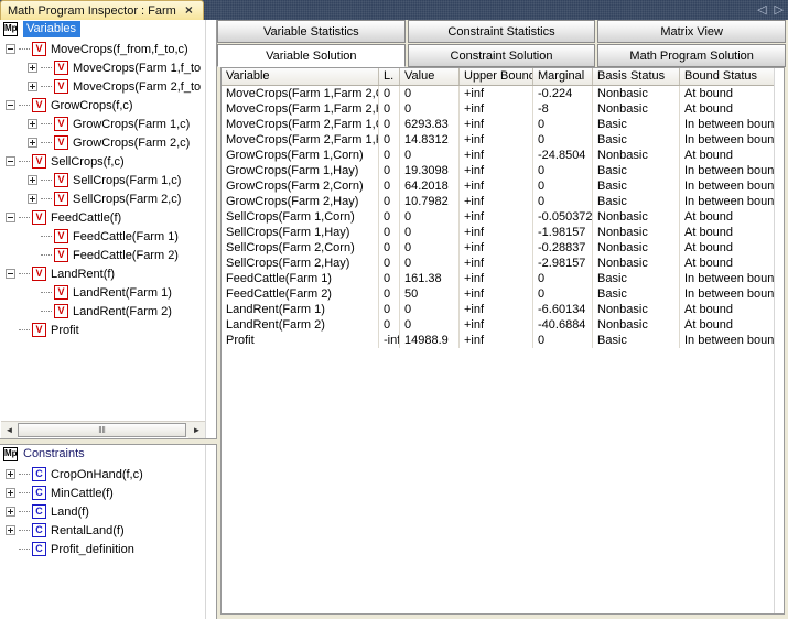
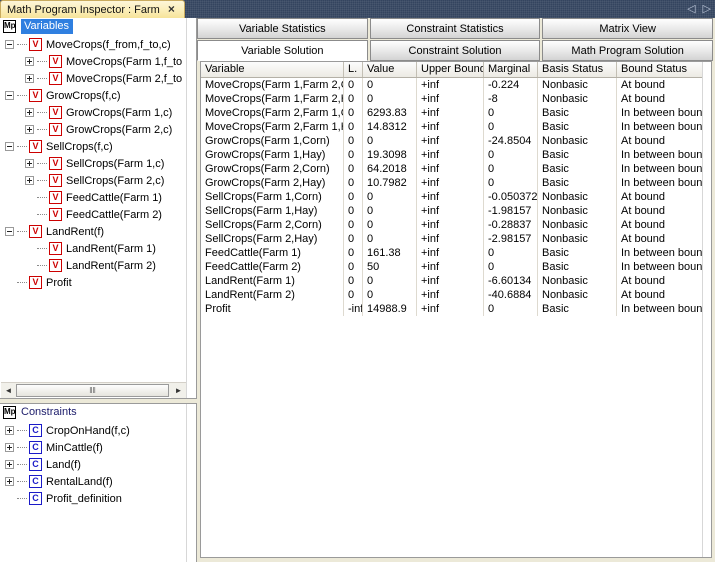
  Math Program Inspector : Farm
  ×
  ◁
  ▷
  Variables
  MoveCrops(f_from,f_to,c)
  MoveCrops(Farm 1,f_to
  MoveCrops(Farm 2,f_to
  GrowCrops(f,c)
  GrowCrops(Farm 1,c)
  GrowCrops(Farm 2,c)
  SellCrops(f,c)
  SellCrops(Farm 1,c)
  SellCrops(Farm 2,c)
- FeedCattle(f)
  FeedCattle(Farm 1)
  FeedCattle(Farm 2)
  LandRent(f)
  LandRent(Farm 1)
  LandRent(Farm 2)
  Profit
  ◄
  ‖‖
  ►
  Constraints
  CropOnHand(f,c)
  MinCattle(f)
  Land(f)
  RentalLand(f)
  Profit_definition
  Variable Statistics
  Constraint Statistics
  Matrix View
  Variable Solution
  Constraint Solution
  Math Program Solution
  Variable
  L.
  Value
  Upper Bound
  Marginal
  Basis Status
  Bound Status
  MoveCrops(Farm 1,Farm 2,
  0
  0
  +inf
  -0.224
  Nonbasic
  At bound
  MoveCrops(Farm 1,Farm 2,
  0
  0
  +inf
  -8
  Nonbasic
  At bound
  MoveCrops(Farm 2,Farm 1,
  0
  6293.83
  +inf
  0
  Basic
  In between boun
  MoveCrops(Farm 2,Farm 1,
  0
  14.8312
  +inf
  0
  Basic
  In between boun
  GrowCrops(Farm 1,Corn)
  0
  0
  +inf
  -24.8504
  Nonbasic
  At bound
  GrowCrops(Farm 1,Hay)
  0
  19.3098
  +inf
  0
  Basic
  In between boun
  GrowCrops(Farm 2,Corn)
  0
  64.2018
  +inf
  0
  Basic
  In between boun
  GrowCrops(Farm 2,Hay)
  0
  10.7982
  +inf
  0
  Basic
  In between boun
  SellCrops(Farm 1,Corn)
  0
  0
  +inf
  -0.050372
  Nonbasic
  At bound
  SellCrops(Farm 1,Hay)
  0
  0
  +inf
  -1.98157
  Nonbasic
  At bound
  SellCrops(Farm 2,Corn)
  0
  0
  +inf
  -0.28837
  Nonbasic
  At bound
  SellCrops(Farm 2,Hay)
  0
  0
  +inf
  -2.98157
  Nonbasic
  At bound
  FeedCattle(Farm 1)
  0
  161.38
  +inf
  0
  Basic
  In between boun
  FeedCattle(Farm 2)
  0
  50
  +inf
  0
  Basic
  In between boun
  LandRent(Farm 1)
  0
  0
  +inf
  -6.60134
  Nonbasic
  At bound
  LandRent(Farm 2)
  0
  0
  +inf
  -40.6884
  Nonbasic
  At bound
  Profit
  -inf
  14988.9
  +inf
  0
  Basic
  In between boun
